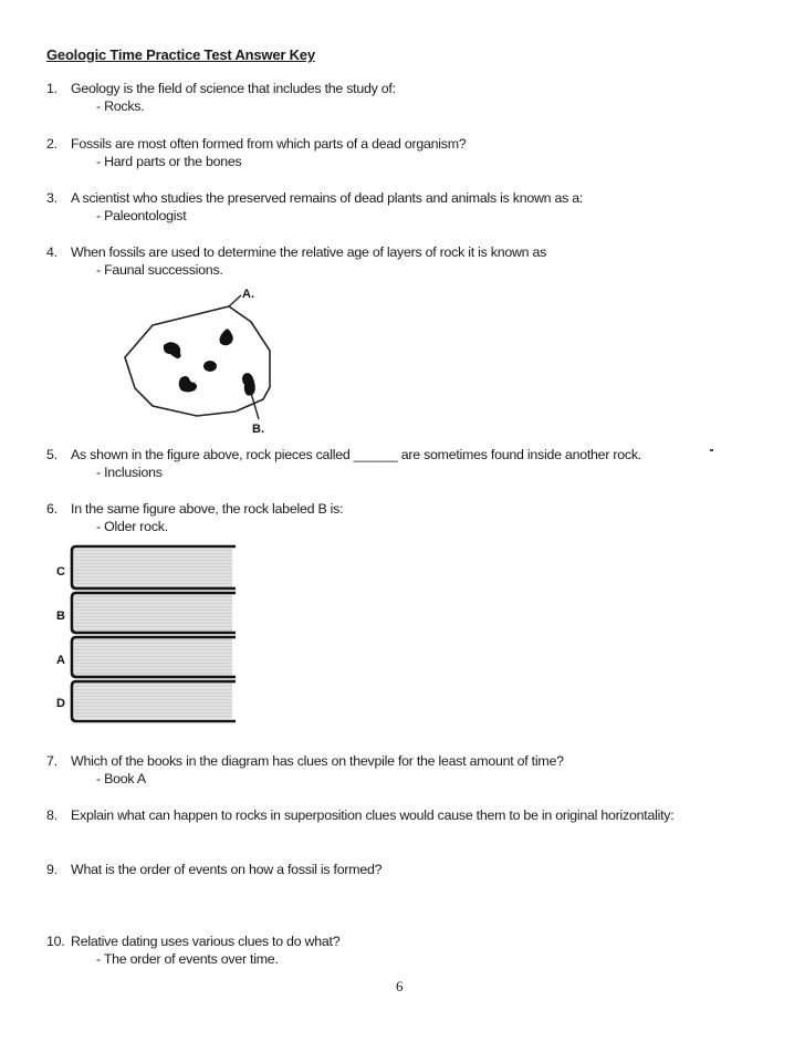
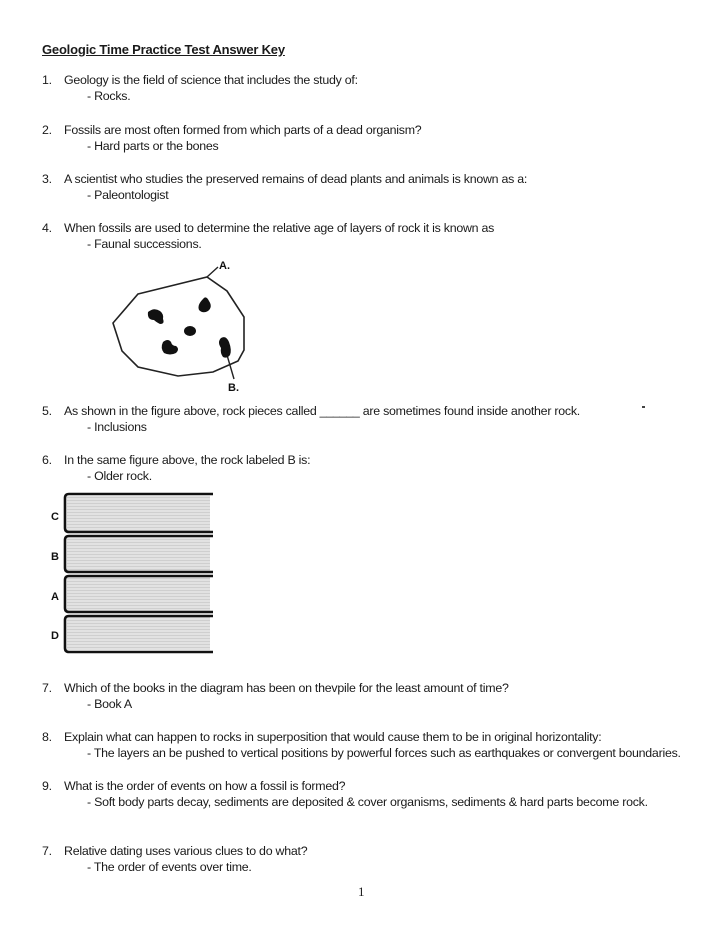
  Geologic Time Practice Test Answer Key
  1. Geology is the field of science that includes the study of:
  - Rocks.
  2. Fossils are most often formed from which parts of a dead organism?
  - Hard parts or the bones
  3. A scientist who studies the preserved remains of dead plants and animals is known as a:
  - Paleontologist
  4. When fossils are used to determine the relative age of layers of rock it is known as
  - Faunal successions.
  A.
  B.
  5. As shown in the figure above, rock pieces called ______ are sometimes found inside another rock.
  - Inclusions
  6. In the same figure above, the rock labeled B is:
  - Older rock.
  C
  B
  A
  D
- 7. Which of the books in the diagram has clues on thevpile for the least amount of time?
+ 7. Which of the books in the diagram has been on thevpile for the least amount of time?
  - Book A
- 8. Explain what can happen to rocks in superposition clues would cause them to be in original horizontality:
+ 8. Explain what can happen to rocks in superposition that would cause them to be in original horizontality:
+ - The layers an be pushed to vertical positions by powerful forces such as earthquakes or convergent boundaries.
  9. What is the order of events on how a fossil is formed?
+ - Soft body parts decay, sediments are deposited & cover organisms, sediments & hard parts become rock.
- 10. Relative dating uses various clues to do what?
+ 7. Relative dating uses various clues to do what?
  - The order of events over time.
- 6
+ 1
